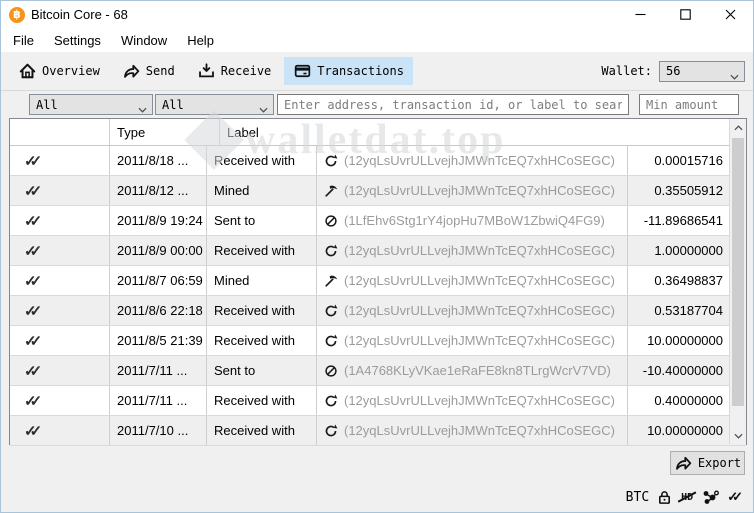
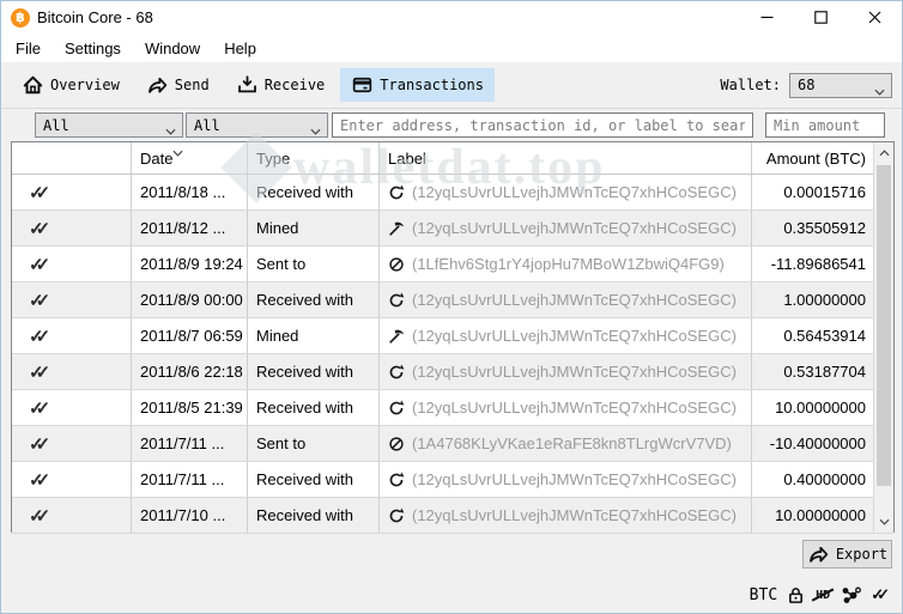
  ฿
  Bitcoin Core - 68
  File
  Settings
  Window
  Help
  Overview
  Send
  Receive
  Transactions
  Wallet:
- 56
+ 68
  All
  All
  Enter address, transaction id, or label to sear
  Min amount
+ Date
  Type
  Label
+ Amount (BTC)
  ✓✓
  2011/8/18 ...
  Received with
  (12yqLsUvrULLvejhJMWnTcEQ7xhHCoSEGC)
  0.00015716
  ✓✓
  2011/8/12 ...
  Mined
  (12yqLsUvrULLvejhJMWnTcEQ7xhHCoSEGC)
  0.35505912
  ✓✓
  2011/8/9 19:24
  Sent to
  (1LfEhv6Stg1rY4jopHu7MBoW1ZbwiQ4FG9)
  -11.89686541
  ✓✓
  2011/8/9 00:00
  Received with
  (12yqLsUvrULLvejhJMWnTcEQ7xhHCoSEGC)
  1.00000000
  ✓✓
  2011/8/7 06:59
  Mined
  (12yqLsUvrULLvejhJMWnTcEQ7xhHCoSEGC)
- 0.36498837
+ 0.56453914
  ✓✓
  2011/8/6 22:18
  Received with
  (12yqLsUvrULLvejhJMWnTcEQ7xhHCoSEGC)
  0.53187704
  ✓✓
  2011/8/5 21:39
  Received with
  (12yqLsUvrULLvejhJMWnTcEQ7xhHCoSEGC)
  10.00000000
  ✓✓
  2011/7/11 ...
  Sent to
  (1A4768KLyVKae1eRaFE8kn8TLrgWcrV7VD)
  -10.40000000
  ✓✓
  2011/7/11 ...
  Received with
  (12yqLsUvrULLvejhJMWnTcEQ7xhHCoSEGC)
  0.40000000
  ✓✓
  2011/7/10 ...
  Received with
  (12yqLsUvrULLvejhJMWnTcEQ7xhHCoSEGC)
  10.00000000
  walletdat.top
  Export
  BTC
  HD
  ✓✓
